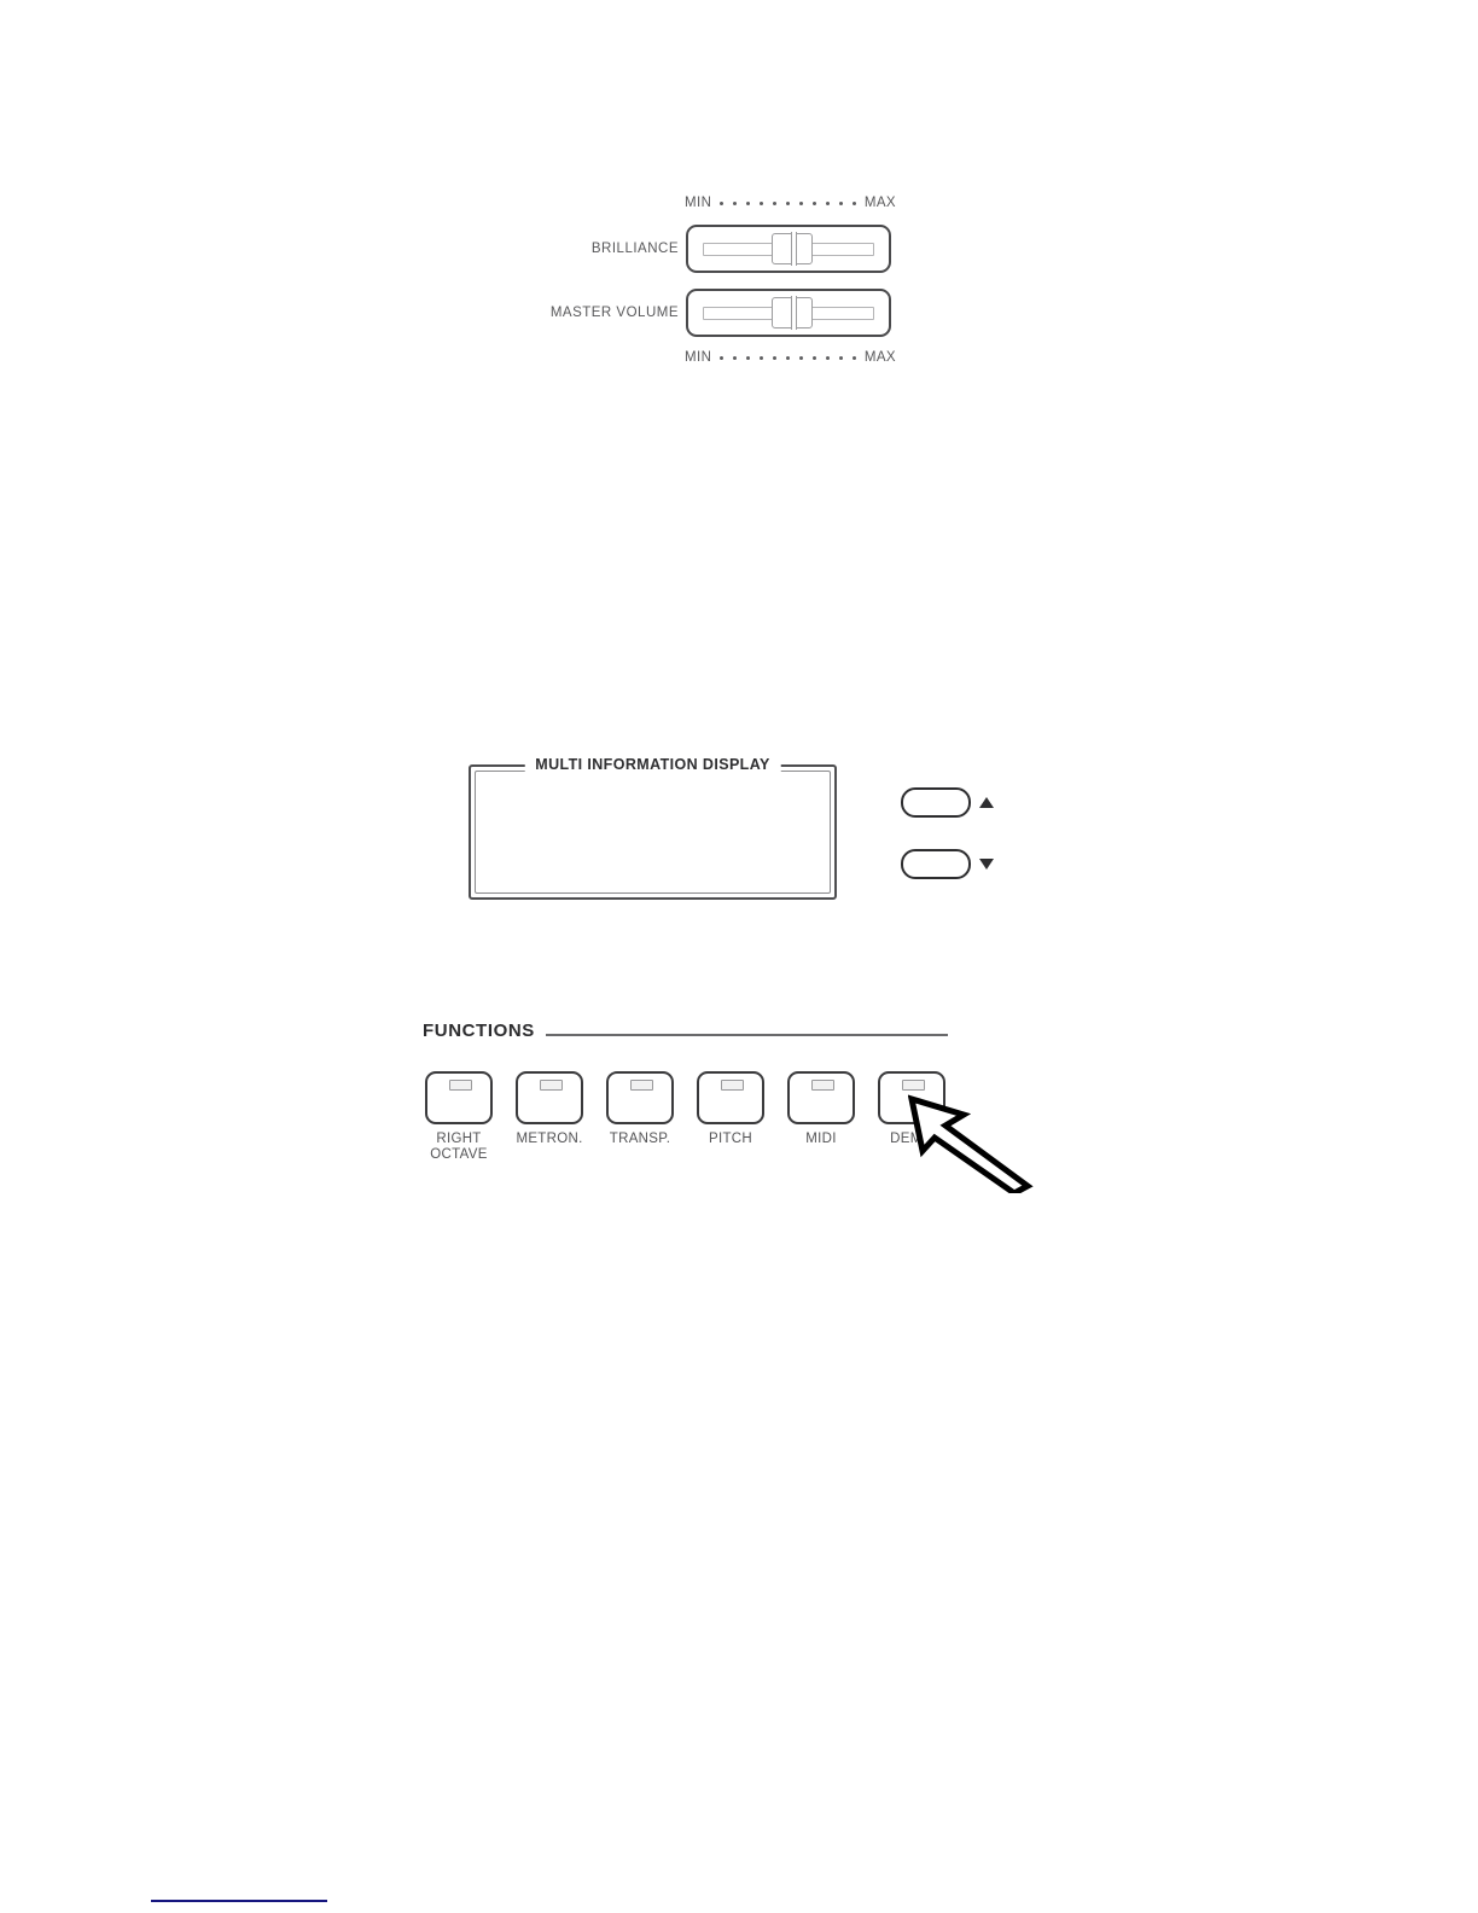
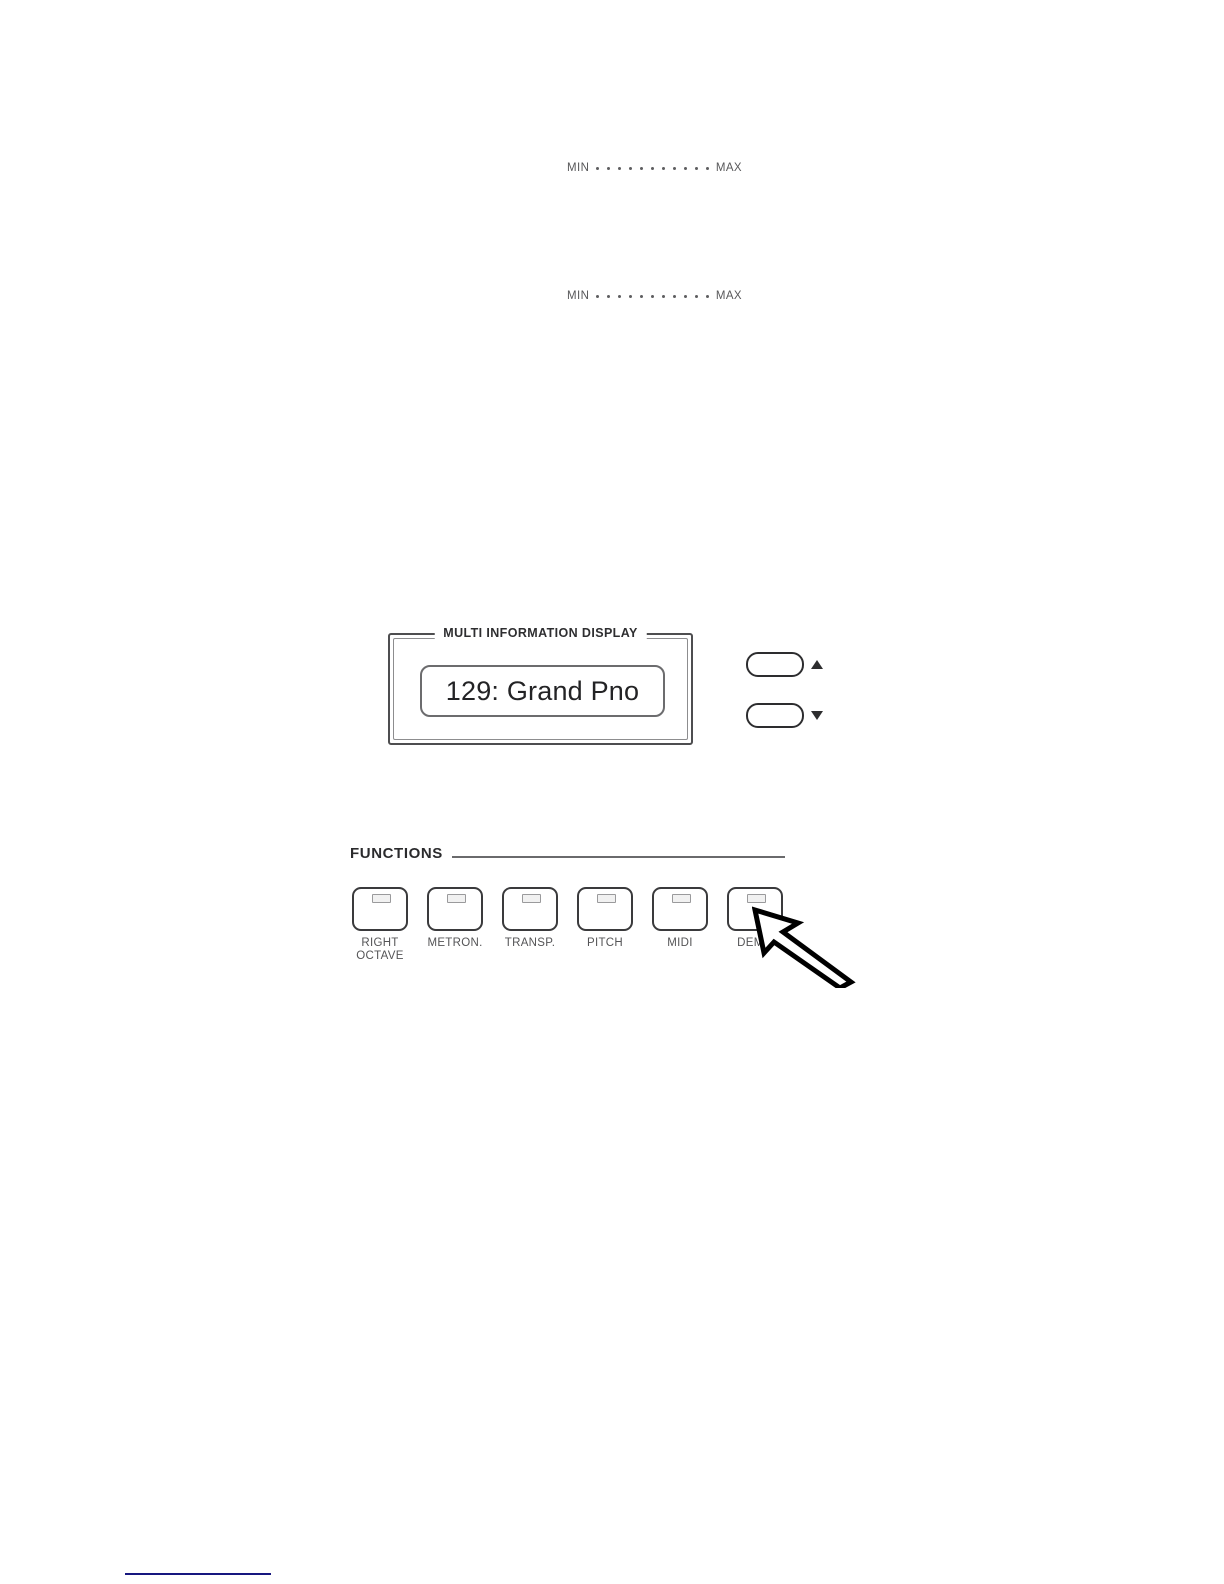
  MIN
  MAX
- BRILLIANCE
- MASTER VOLUME
  MIN
  MAX
  MULTI INFORMATION DISPLAY
+ 129: Grand Pno
  FUNCTIONS
  RIGHT
  OCTAVE
  METRON.
  TRANSP.
  PITCH
  MIDI
  DEM
